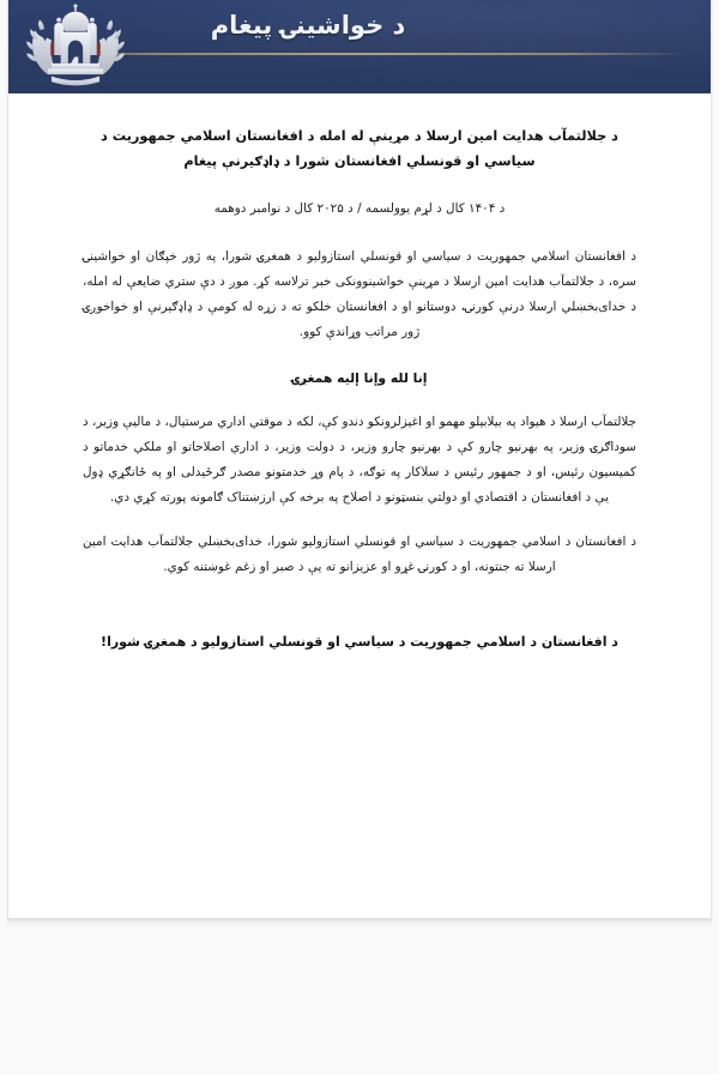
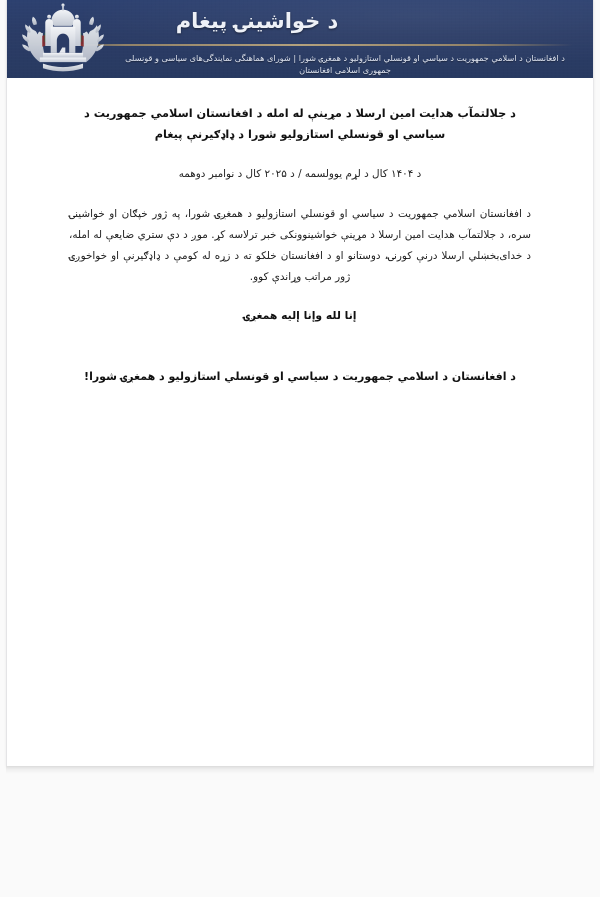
  د خواشینۍ پیغام
+ د افغانستان د اسلامي جمهوریت د سیاسي او قونسلي استازولیو د همغږۍ شورا | شورای هماهنگی نمایندگی‌های سیاسی و قونسلی جمهوری اسلامی افغانستان
- د جلالتمآب هدایت امین ارسلا د مړینې له امله د افغانستان اسلامي جمهوریت د سیاسي او قونسلي افغانستان شورا د ډاډګیرنې پیغام
+ د جلالتمآب هدایت امین ارسلا د مړینې له امله د افغانستان اسلامي جمهوریت د سیاسي او قونسلي استازولیو شورا د ډاډګیرنې پیغام
  د ۱۴۰۴ کال د لړم یوولسمه / د ۲۰۲۵ کال د نوامبر دوهمه
  د افغانستان اسلامي جمهوریت د سیاسي او قونسلي استازولیو د همغږۍ شورا، په ژور خپګان او خواشینۍ سره، د جلالتمآب هدایت امین ارسلا د مړینې خواشینوونکی خبر ترلاسه کړ. موږ د دې ستري ضایعې له امله، د خدای‌بخښلي ارسلا درنې کورنۍ، دوستانو او د افغانستان خلکو ته د زړه له کومې د ډاډګیرنې او خواخوږۍ ژور مراتب وړاندې کوو.
  إنا لله وإنا إليه همغږۍ
- جلالتمآب ارسلا د هیواد په بیلابیلو مهمو او اغیزلرونکو دندو کې، لکه د موقتي اداري مرستیال، د مالیې وزیر، د سوداګرۍ وزیر، په بهرنیو چارو کې د بهرنیو چارو وزیر، د دولت وزیر، د اداري اصلاحاتو او ملکي خدماتو د کمیسیون رئیس، او د جمهور رئیس د سلاکار په توګه، د پام وړ خدمتونو مصدر ګرځیدلی او په ځانګړي ډول یې د افغانستان د اقتصادي او دولتي بنسټونو د اصلاح په برخه کې ارزښتناک ګامونه پورته کړي دي.
- د افغانستان د اسلامي جمهوریت د سیاسي او قونسلي استازولیو شورا، خدای‌بخښلي جلالتمآب هدایت امین ارسلا ته جنتونه، او د کورنۍ غړو او عزیزانو ته یې د صبر او زغم غوښتنه کوي.
  د افغانستان د اسلامي جمهوریت د سیاسي او قونسلي استازولیو د همغږۍ شورا!
